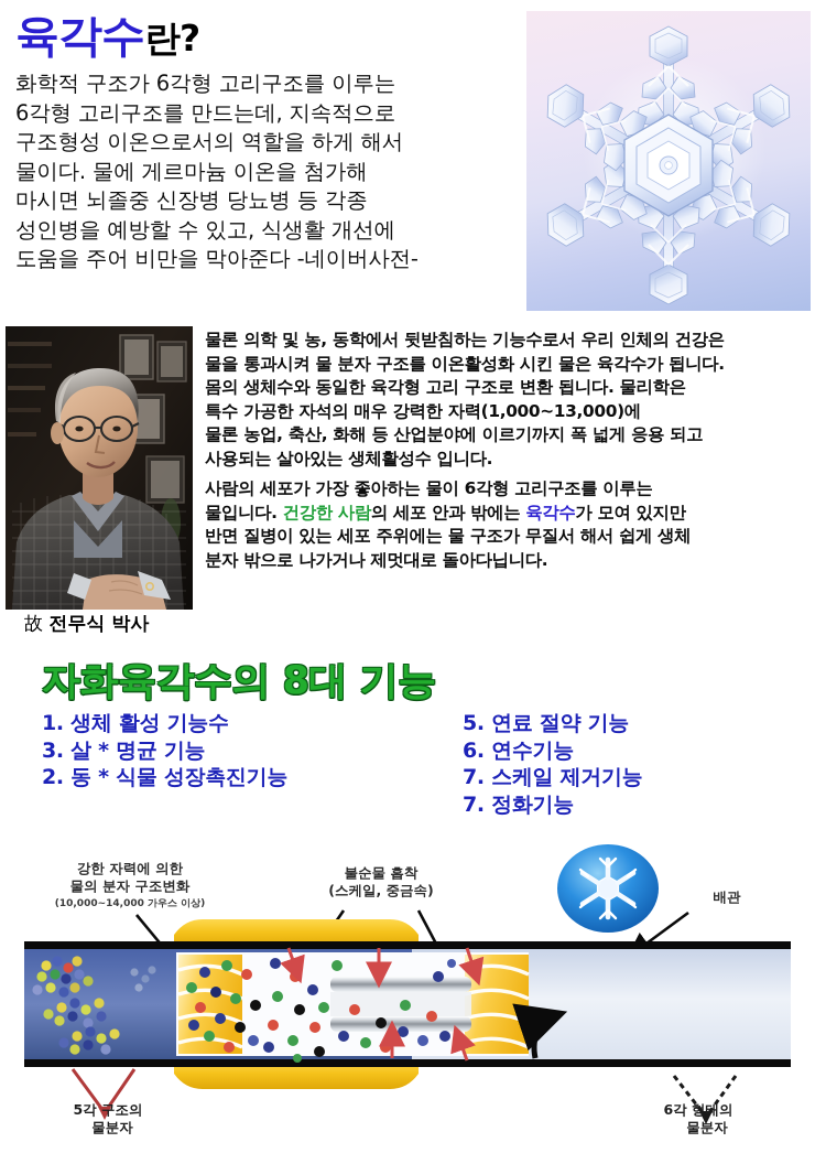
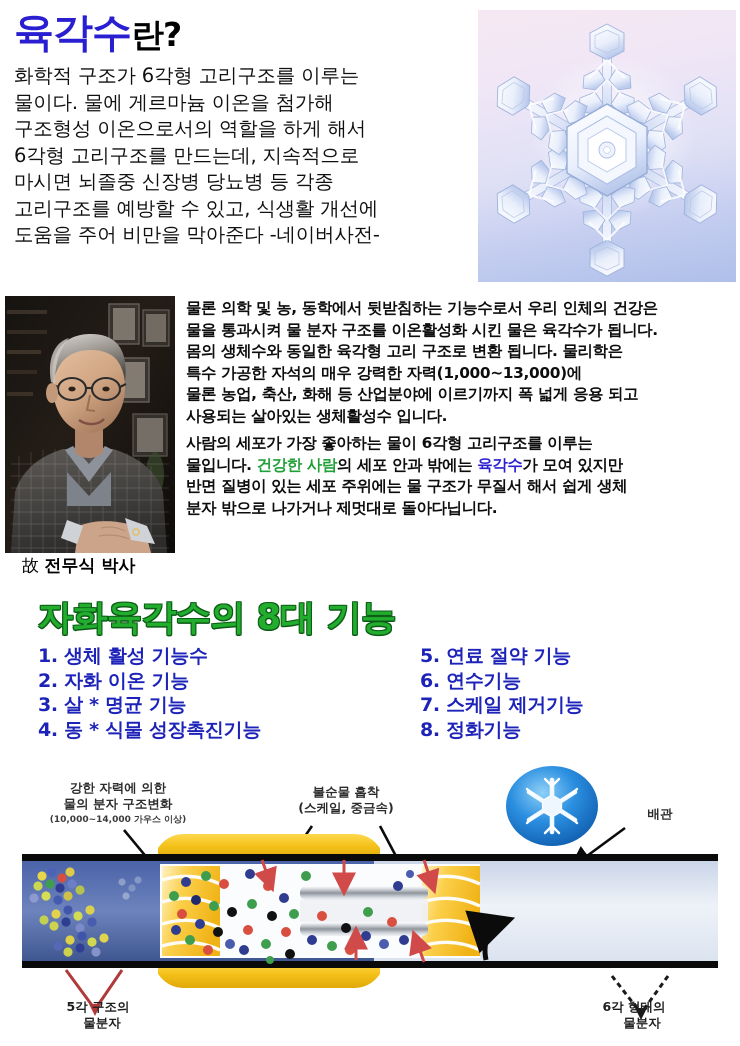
  육각수란?
  화학적 구조가 6각형 고리구조를 이루는
- 6각형 고리구조를 만드는데, 지속적으로
+ 물이다. 물에 게르마늄 이온을 첨가해
  구조형성 이온으로서의 역할을 하게 해서
- 물이다. 물에 게르마늄 이온을 첨가해
+ 6각형 고리구조를 만드는데, 지속적으로
  마시면 뇌졸중 신장병 당뇨병 등 각종
- 성인병을 예방할 수 있고, 식생활 개선에
+ 고리구조를 예방할 수 있고, 식생활 개선에
  도움을 주어 비만을 막아준다 -네이버사전-
  故 전무식 박사
  물론 의학 및 농, 동학에서 뒷받침하는 기능수로서 우리 인체의 건강은
  물을 통과시켜 물 분자 구조를 이온활성화 시킨 물은 육각수가 됩니다.
  몸의 생체수와 동일한 육각형 고리 구조로 변환 됩니다. 물리학은
  특수 가공한 자석의 매우 강력한 자력(1,000~13,000)에
  물론 농업, 축산, 화해 등 산업분야에 이르기까지 폭 넓게 응용 되고
  사용되는 살아있는 생체활성수 입니다.
  사람의 세포가 가장 좋아하는 물이 6각형 고리구조를 이루는
  물입니다. 건강한 사람의 세포 안과 밖에는 육각수가 모여 있지만
  반면 질병이 있는 세포 주위에는 물 구조가 무질서 해서 쉽게 생체
  분자 밖으로 나가거나 제멋대로 돌아다닙니다.
  자화육각수의 8대 기능
  1. 생체 활성 기능수
+ 2. 자화 이온 기능
  3. 살 * 명균 기능
- 2. 동 * 식물 성장촉진기능
+ 4. 동 * 식물 성장촉진기능
  5. 연료 절약 기능
  6. 연수기능
  7. 스케일 제거기능
- 7. 정화기능
+ 8. 정화기능
  강한 자력에 의한
  물의 분자 구조변화
  (10,000~14,000 가우스 이상)
  불순물 흡착
  (스케일, 중금속)
  배관
  5각 구조의
  물분자
  6각 형태의
  물분자
